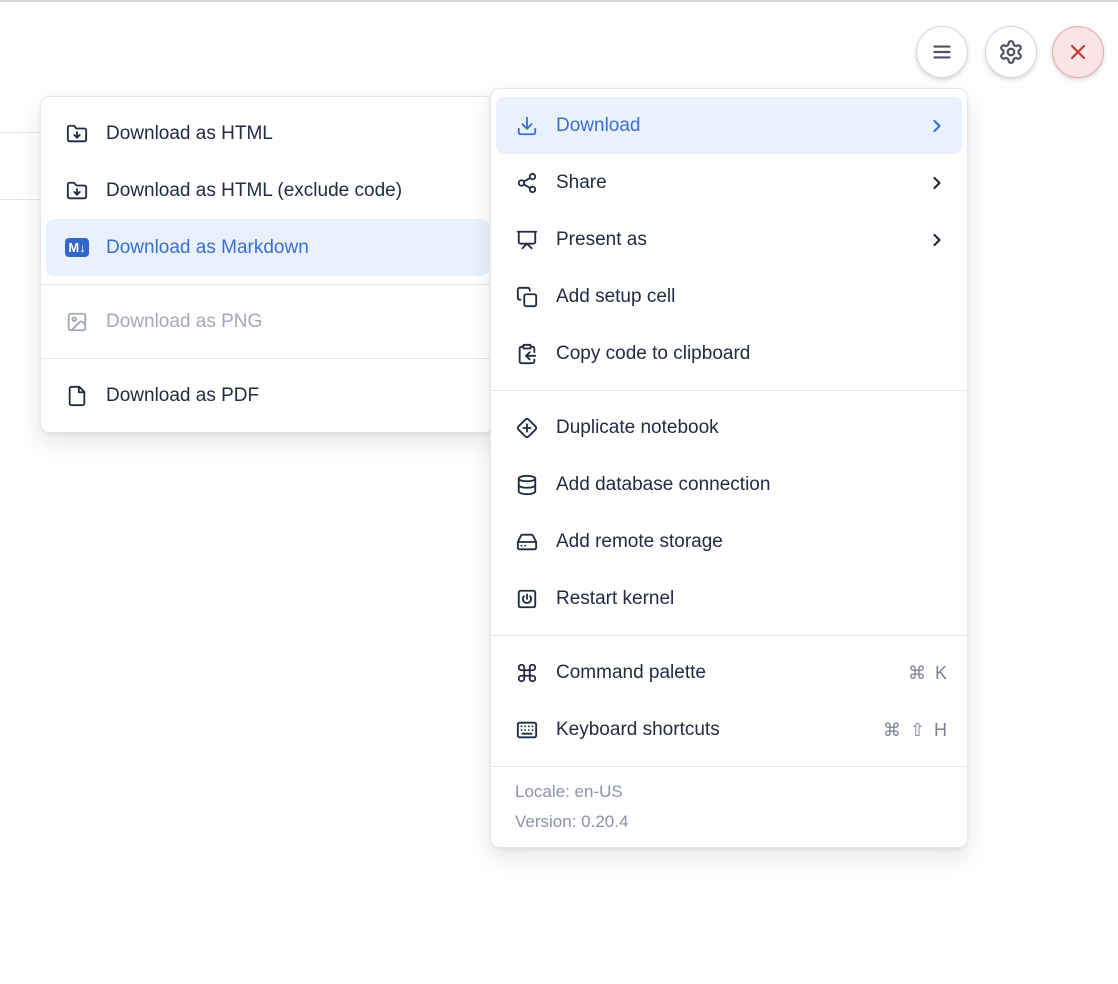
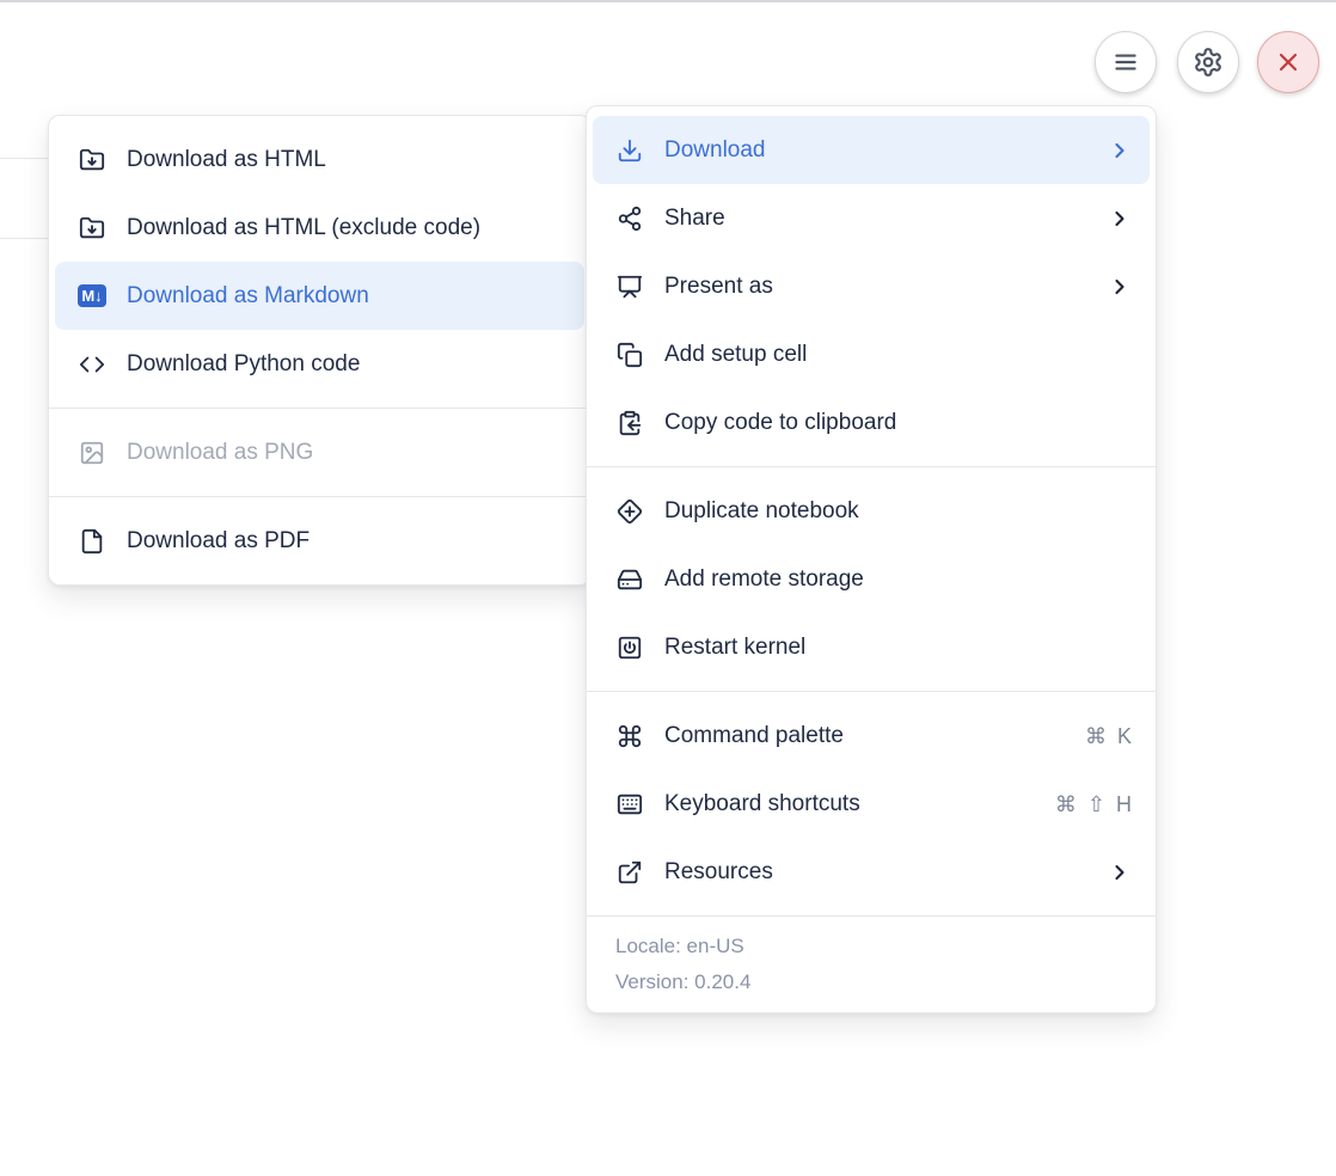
  Download as HTML
  Download as HTML (exclude code)
  M↓
  Download as Markdown
+ Download Python code
  Download as PNG
  Download as PDF
  Download
  Share
  Present as
  Add setup cell
  Copy code to clipboard
  Duplicate notebook
- Add database connection
  Add remote storage
  Restart kernel
  Command palette
  ⌘
  K
  Keyboard shortcuts
  ⌘
  ⇧
  H
+ Resources
  Locale: en-US
  Version: 0.20.4
